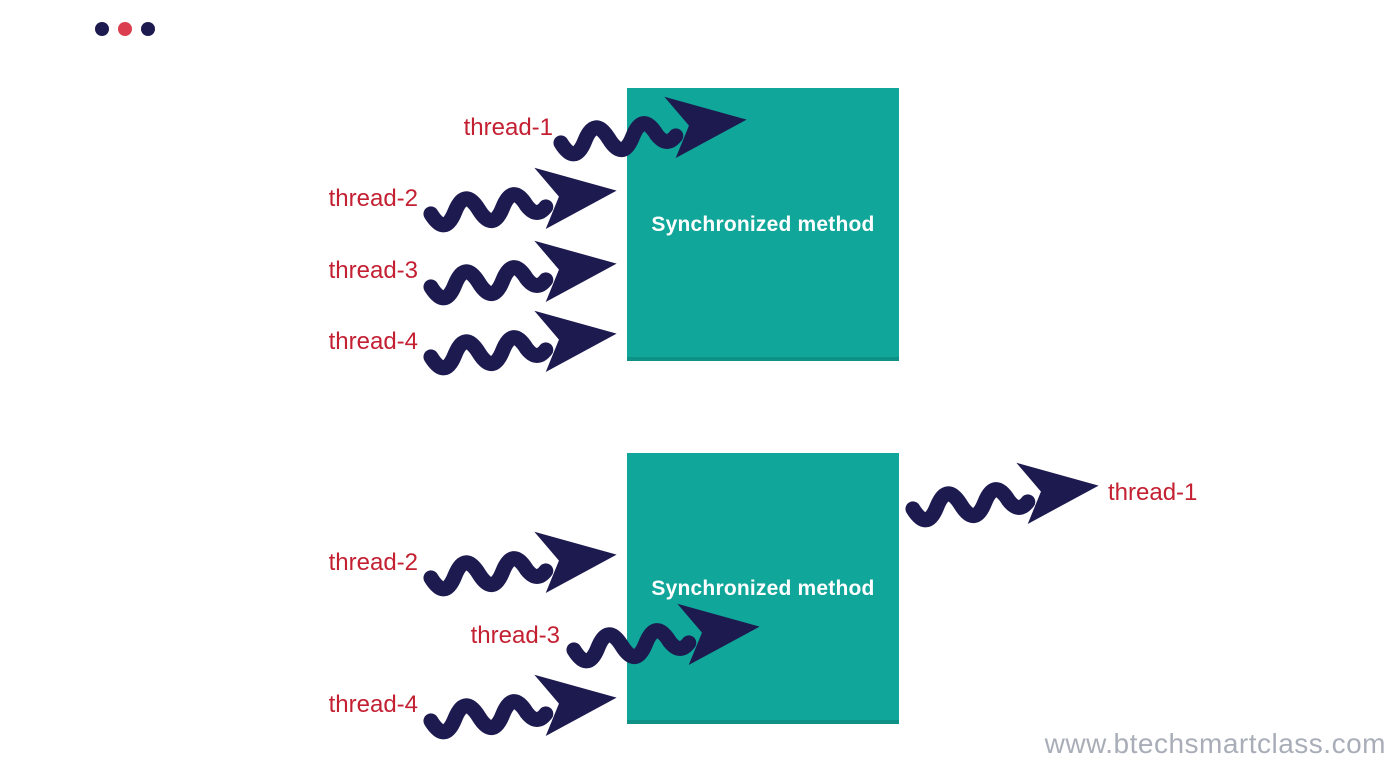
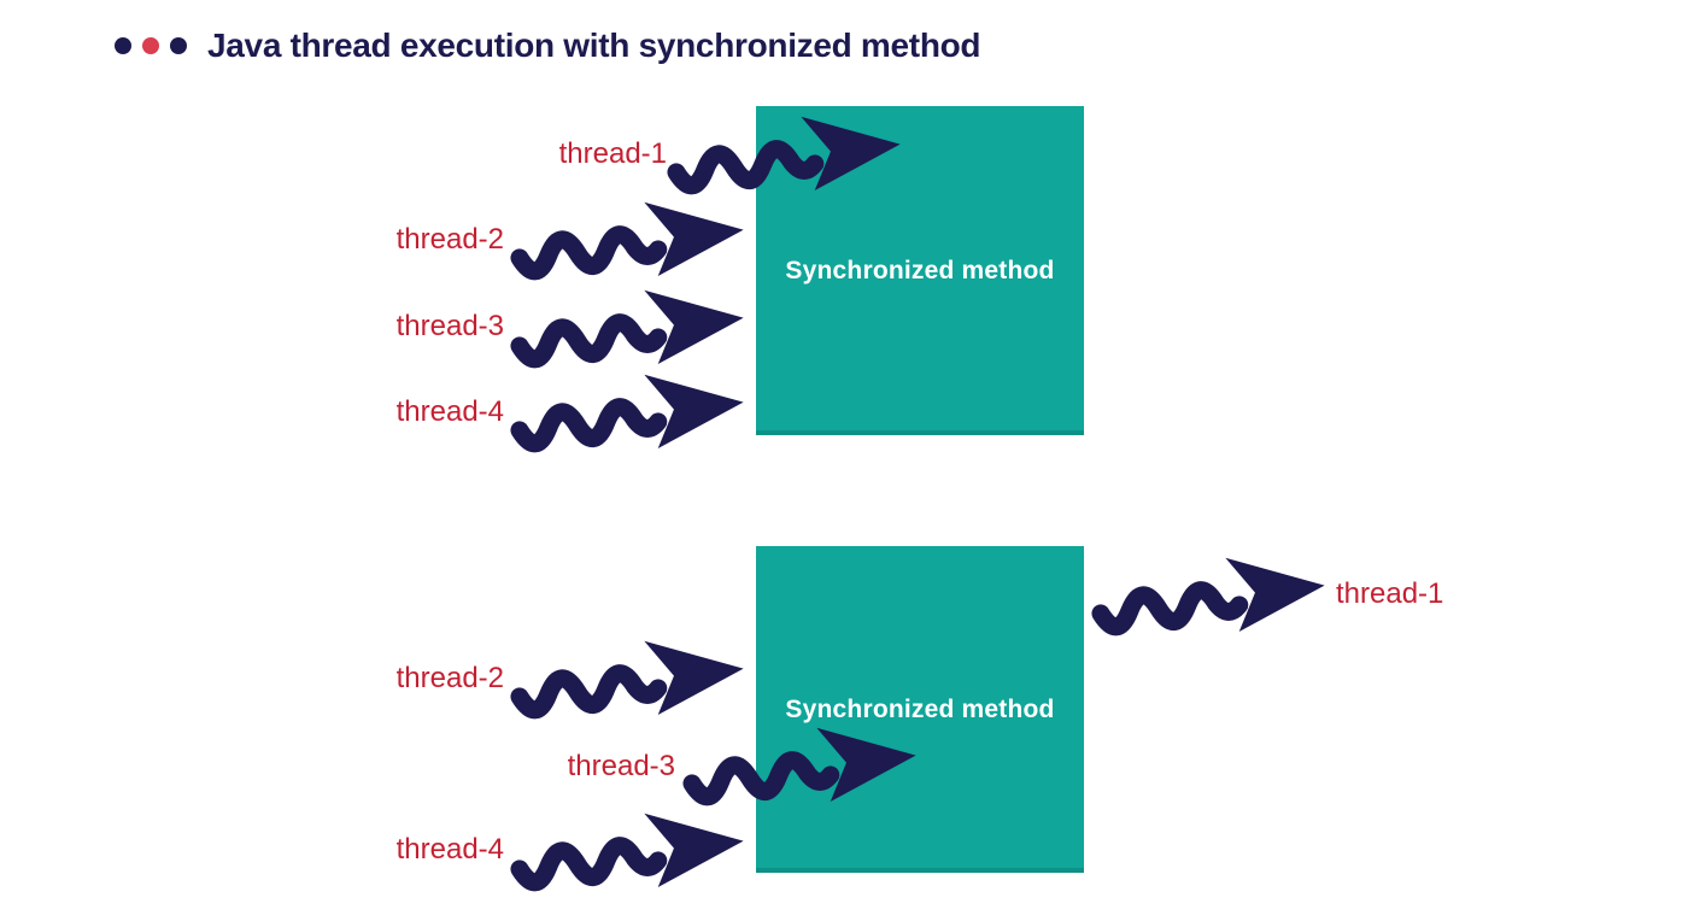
+ Java thread execution with synchronized method
  Synchronized method
  thread-1
  thread-2
  thread-3
  thread-4
  Synchronized method
  thread-1
  thread-2
  thread-3
  thread-4
- www.btechsmartclass.com
